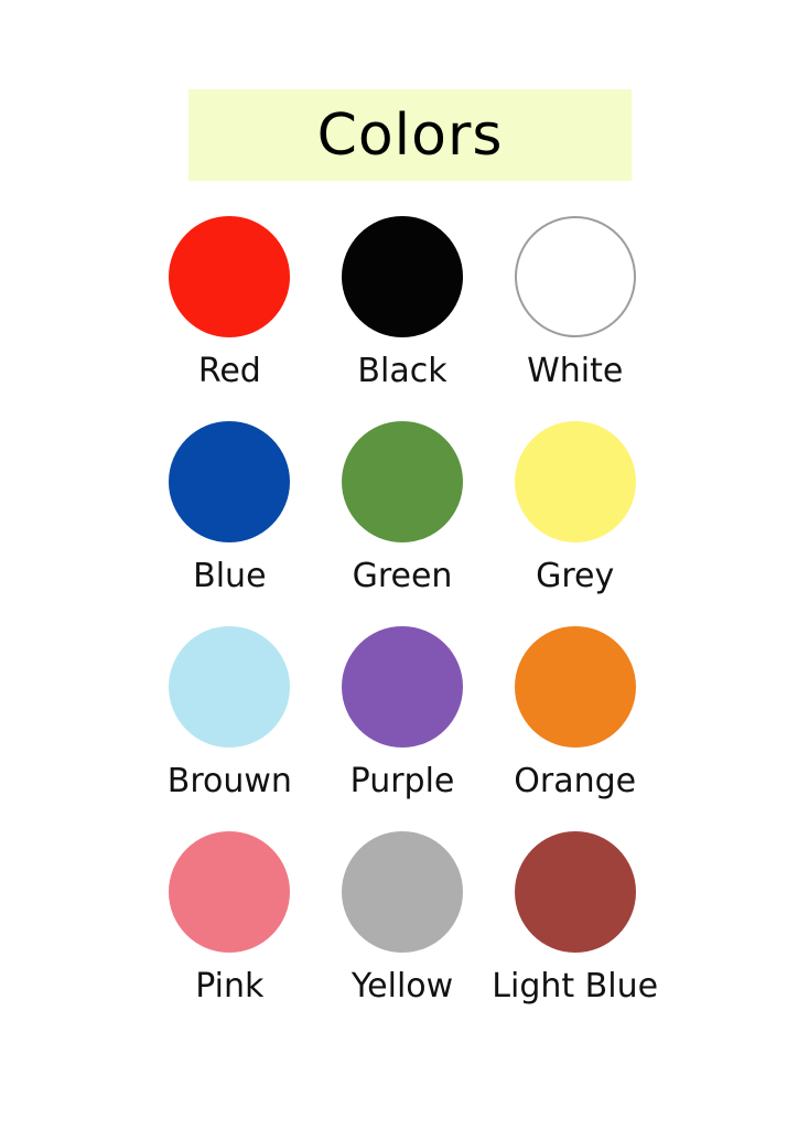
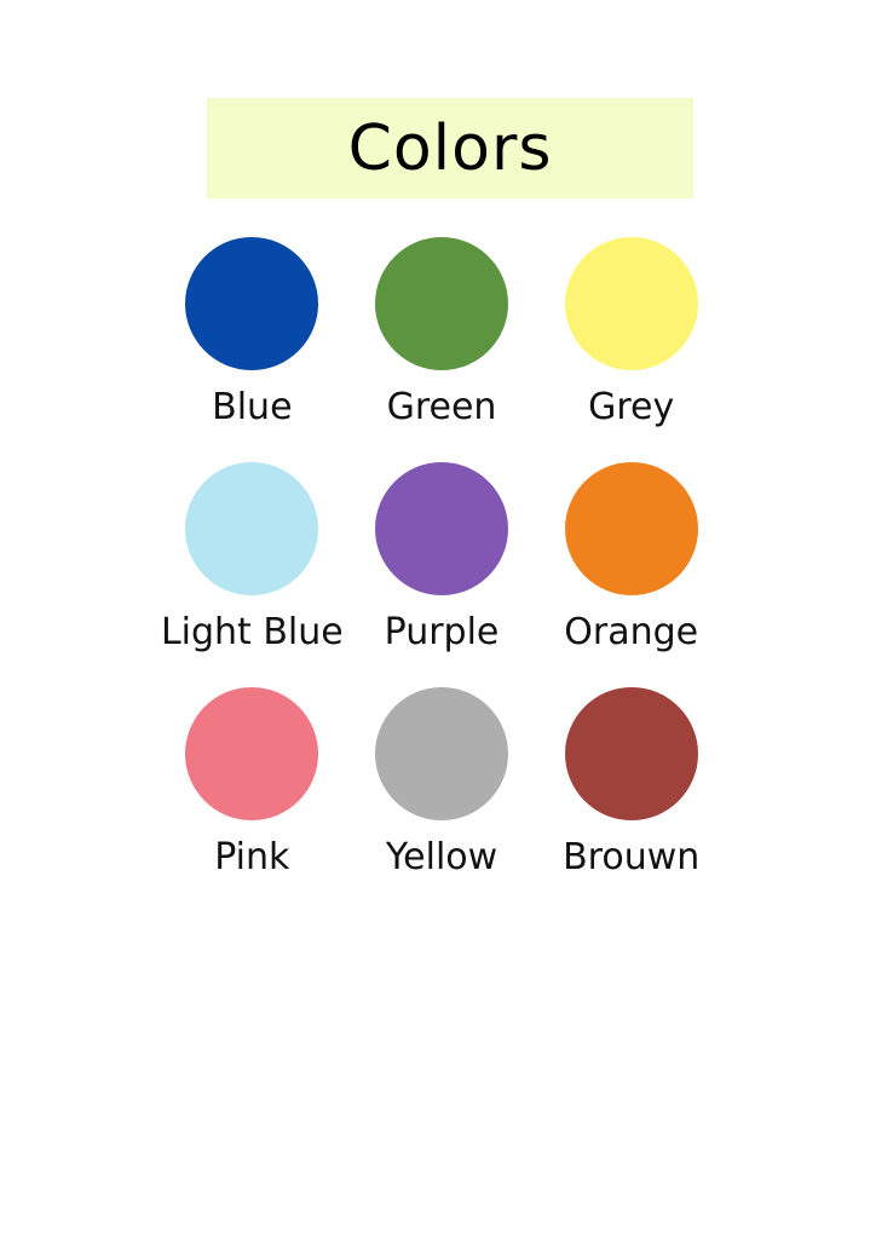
  Colors
- Red
- Black
- White
  Blue
  Green
  Grey
- Brouwn
+ Light Blue
  Purple
  Orange
  Pink
  Yellow
- Light Blue
+ Brouwn
